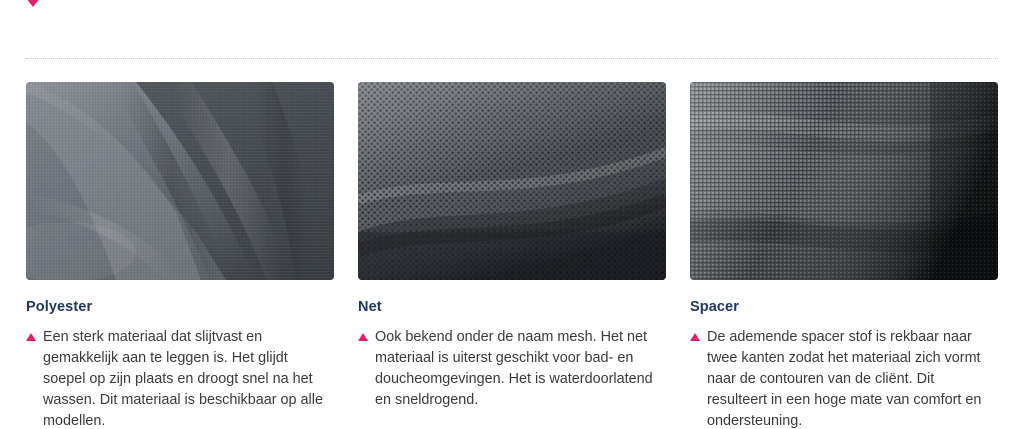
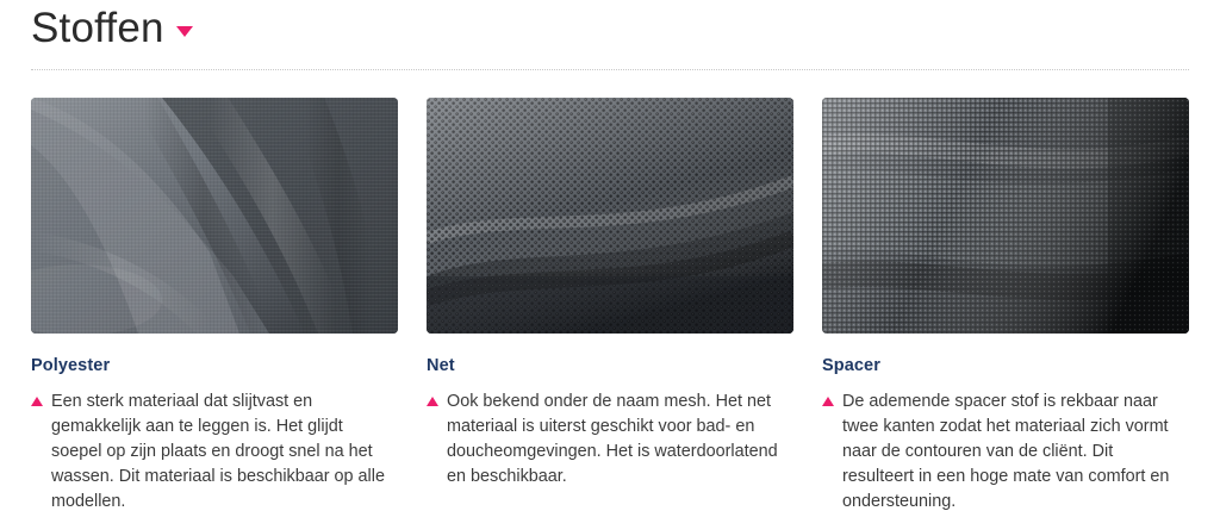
+ Stoffen
  Polyester
  Een sterk materiaal dat slijtvast en gemakkelijk aan te leggen is. Het glijdt soepel op zijn plaats en droogt snel na het wassen. Dit materiaal is beschikbaar op alle modellen.
  Net
- Ook bekend onder de naam mesh. Het net materiaal is uiterst geschikt voor bad- en doucheomgevingen. Het is waterdoorlatend en sneldrogend.
+ Ook bekend onder de naam mesh. Het net materiaal is uiterst geschikt voor bad- en doucheomgevingen. Het is waterdoorlatend en beschikbaar.
  Spacer
  De ademende spacer stof is rekbaar naar twee kanten zodat het materiaal zich vormt naar de contouren van de cliënt. Dit resulteert in een hoge mate van comfort en ondersteuning.
